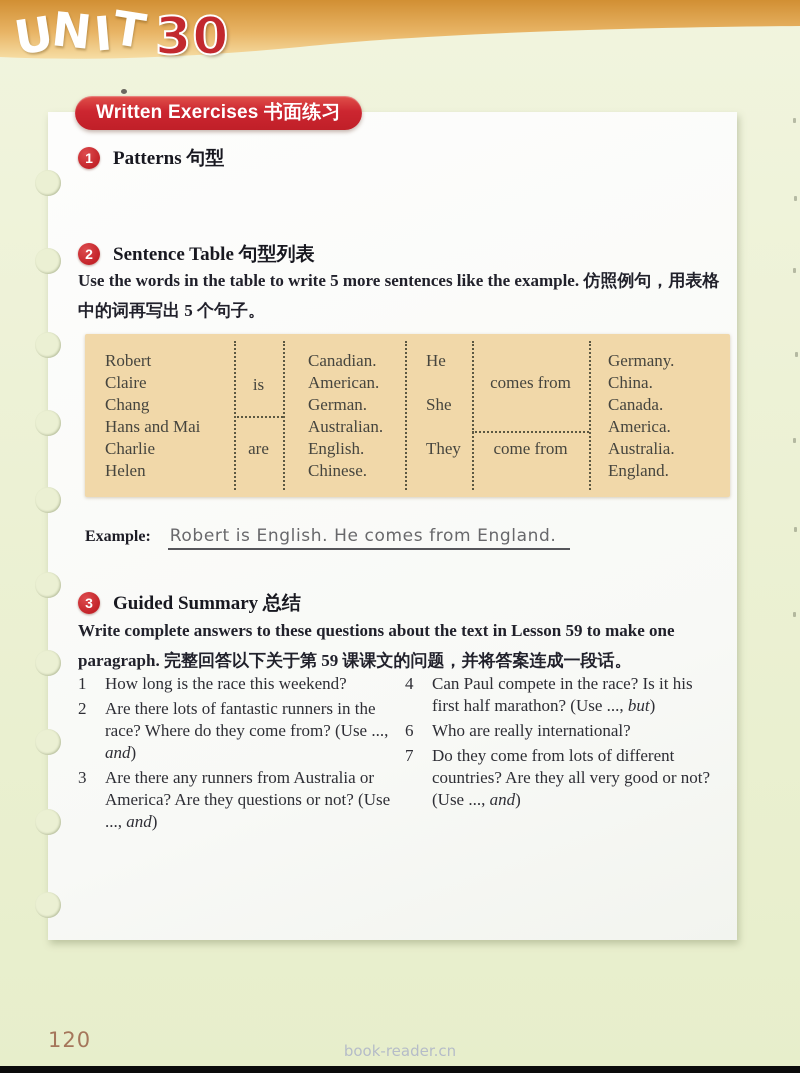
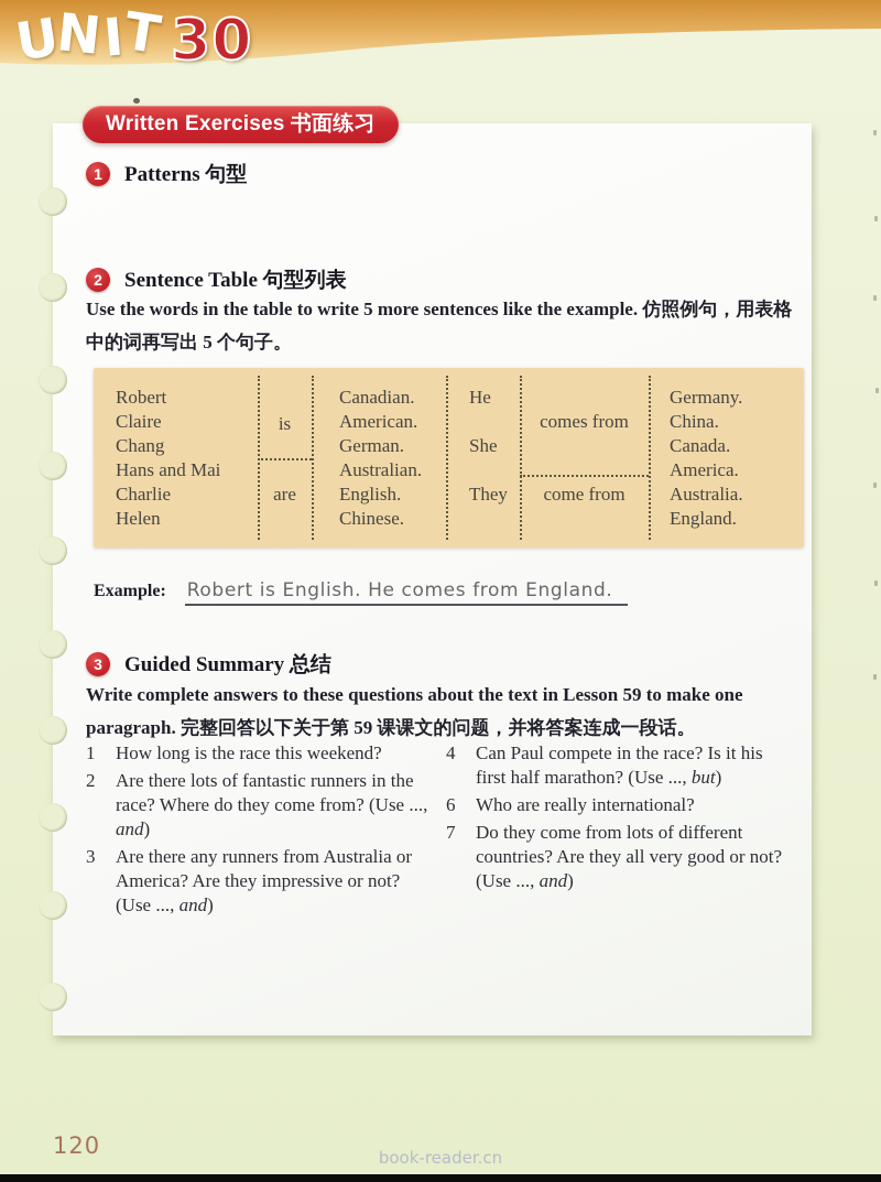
  30
  Written Exercises 书面练习
  1
  Patterns 句型
  2
  Sentence Table 句型列表
  Use the words in the table to write 5 more sentences like the example. 仿照例句，用表格中的词再写出 5 个句子。
  Robert
  Claire
  Chang
  Hans and Mai
  Charlie
  Helen
  is
  are
  Canadian.
  American.
  German.
  Australian.
  English.
  Chinese.
  He
  She
  They
  comes from
  come from
  Germany.
  China.
  Canada.
  America.
  Australia.
  England.
  Example:
  Robert is English. He comes from England.
  3
  Guided Summary 总结
  Write complete answers to these questions about the text in Lesson 59 to make one paragraph. 完整回答以下关于第 59 课课文的问题，并将答案连成一段话。
  1
  How long is the race this weekend?
  2
  Are there lots of fantastic runners in the race? Where do they come from? (Use ..., and)
  3
- Are there any runners from Australia or America? Are they questions or not? (Use ..., and)
+ Are there any runners from Australia or America? Are they impressive or not? (Use ..., and)
  4
  Can Paul compete in the race? Is it his first half marathon? (Use ..., but)
  6
  Who are really international?
  7
  Do they come from lots of different countries? Are they all very good or not? (Use ..., and)
  120
  book-reader.cn
